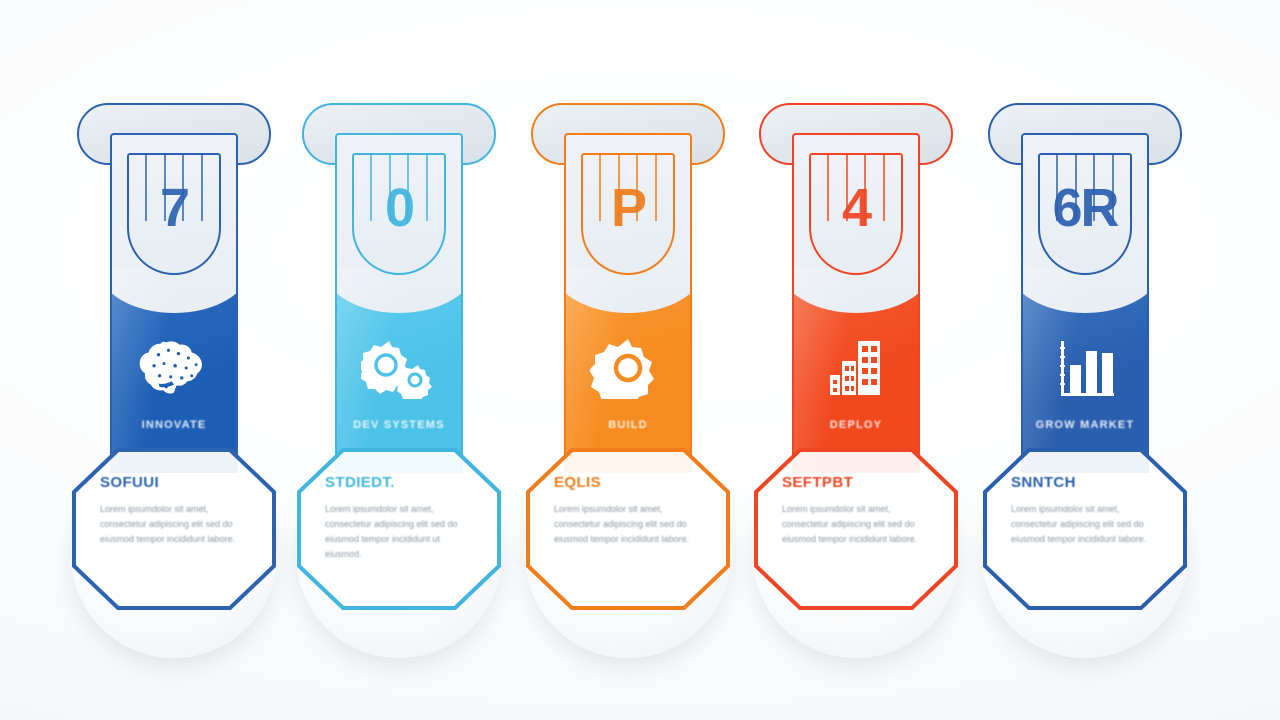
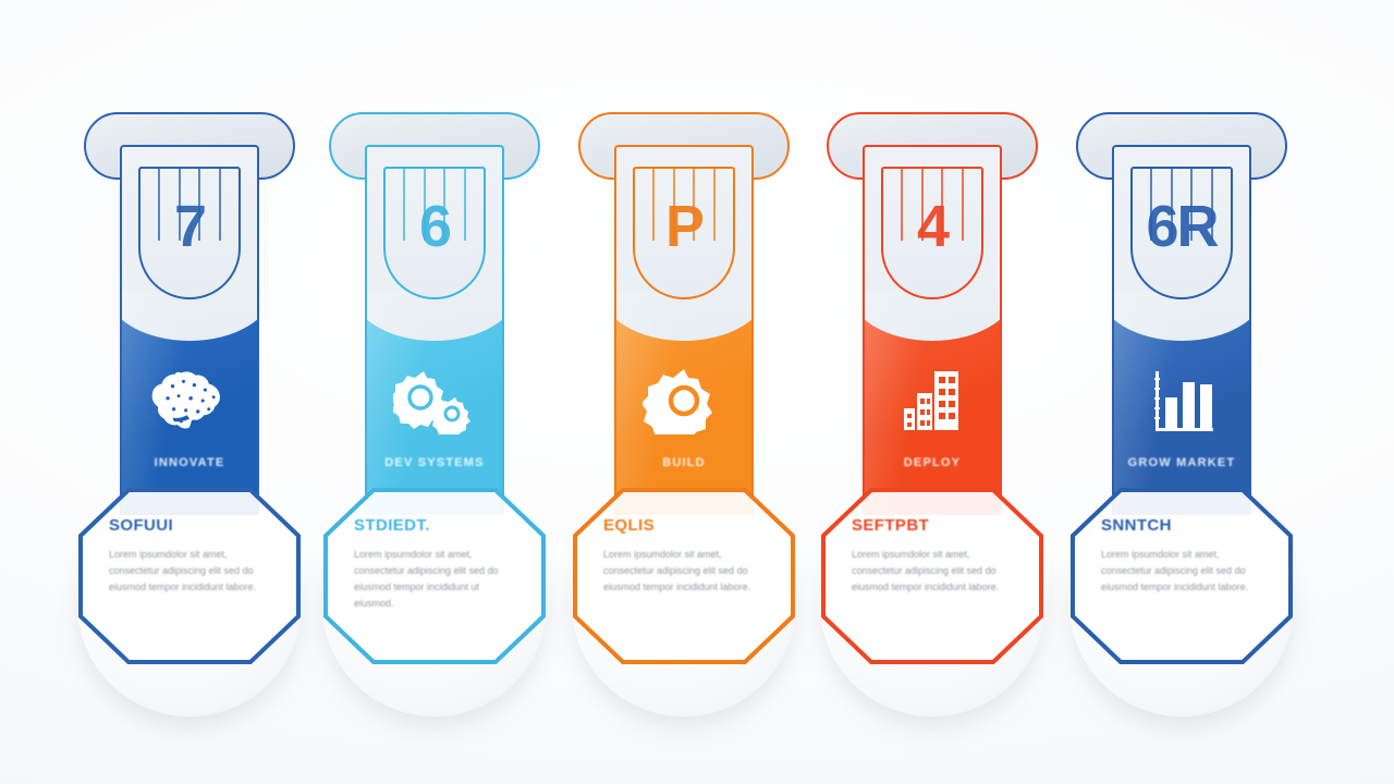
  INNOVATE
  7
  SOFUUI
  Lorem ipsumdolor sit amet, consectetur adipiscing elit sed do eiusmod tempor incididunt labore.
  DEV SYSTEMS
- 0
+ 6
  STDIEDT.
  Lorem ipsumdolor sit amet, consectetur adipiscing elit sed do eiusmod tempor incididunt ut eiusmod.
  BUILD
  P
  EQLIS
  Lorem ipsumdolor sit amet, consectetur adipiscing elit sed do eiusmod tempor incididunt labore.
  DEPLOY
  4
  SEFTPBT
  Lorem ipsumdolor sit amet, consectetur adipiscing elit sed do eiusmod tempor incididunt labore.
  GROW MARKET
  6R
  SNNTCH
  Lorem ipsumdolor sit amet, consectetur adipiscing elit sed do eiusmod tempor incididunt labore.
